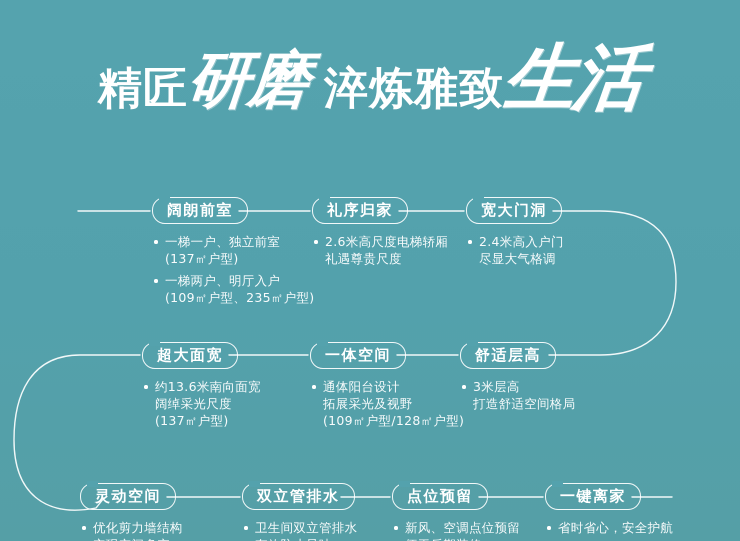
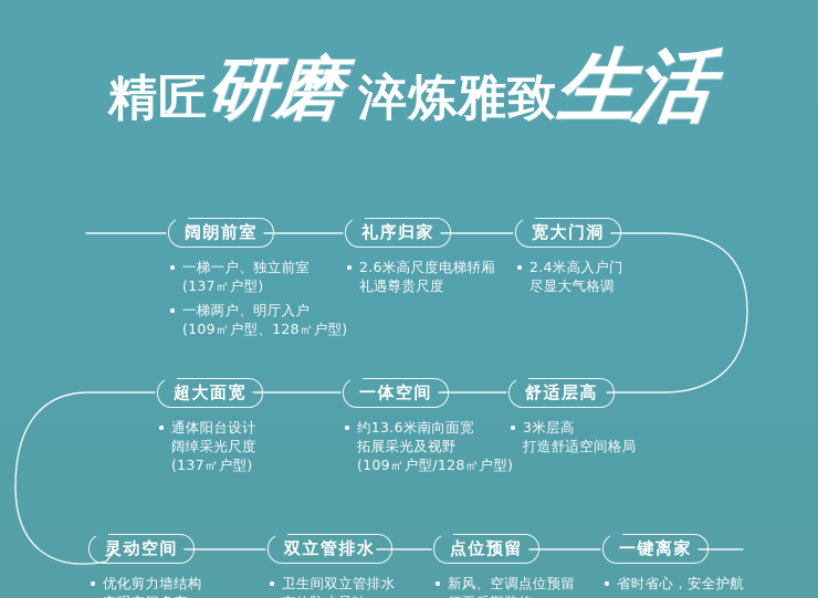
  精匠
  淬炼雅致
  阔朗前室
  一梯一户、独立前室
  (137㎡户型)
  一梯两户、明厅入户
- (109㎡户型、235㎡户型)
+ (109㎡户型、128㎡户型)
  礼序归家
  2.6米高尺度电梯轿厢
  礼遇尊贵尺度
  宽大门洞
  2.4米高入户门
  尽显大气格调
  超大面宽
- 约13.6米南向面宽
+ 通体阳台设计
  阔绰采光尺度
  (137㎡户型)
  一体空间
- 通体阳台设计
+ 约13.6米南向面宽
  拓展采光及视野
  (109㎡户型/128㎡户型)
  舒适层高
  3米层高
  打造舒适空间格局
  灵动空间
  优化剪力墙结构
  双立管排水
  卫生间双立管排水
  点位预留
  新风、空调点位预留
  一键离家
  省时省心，安全护航
